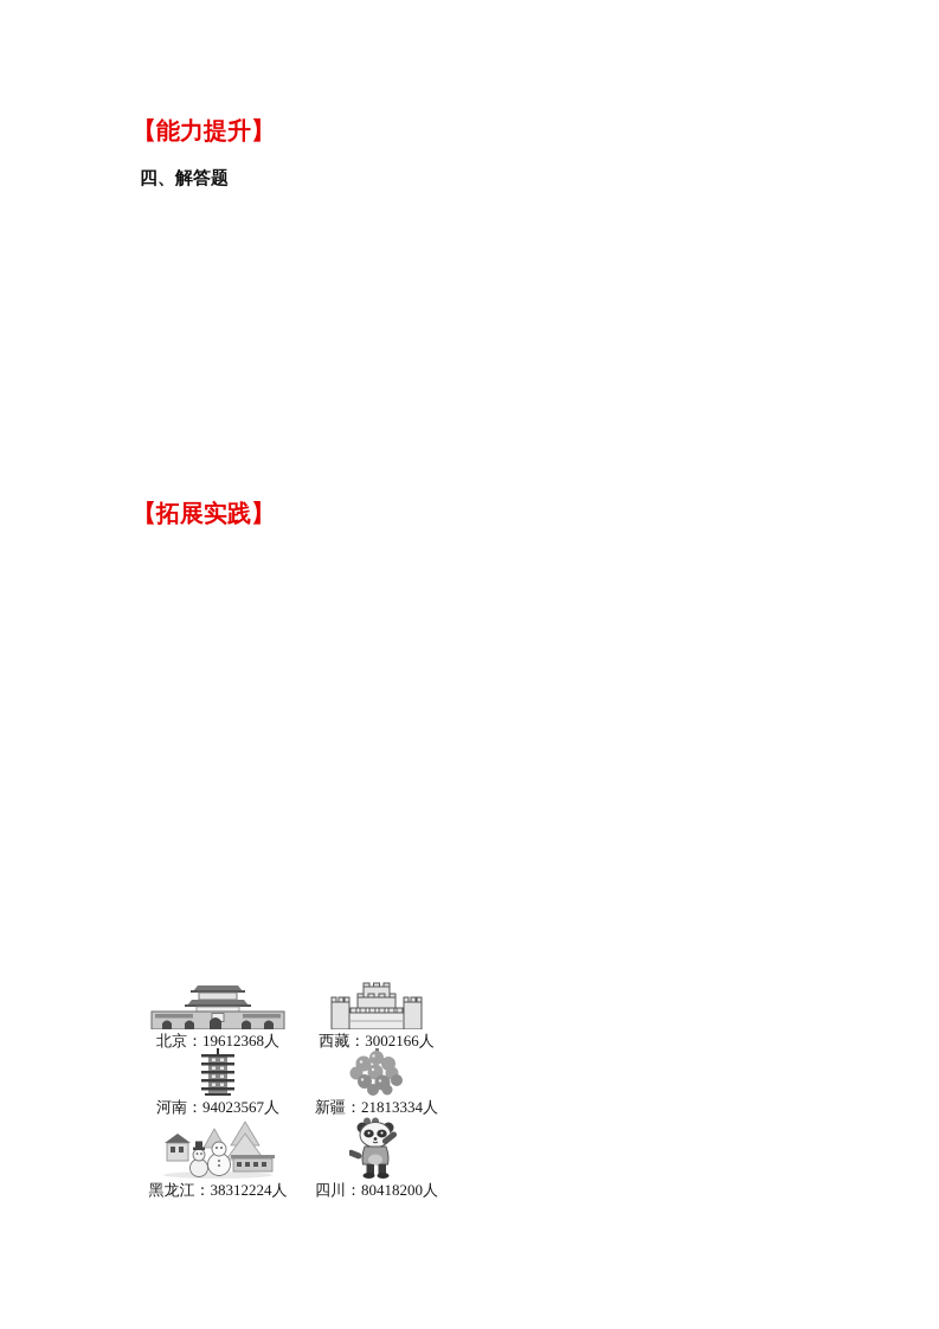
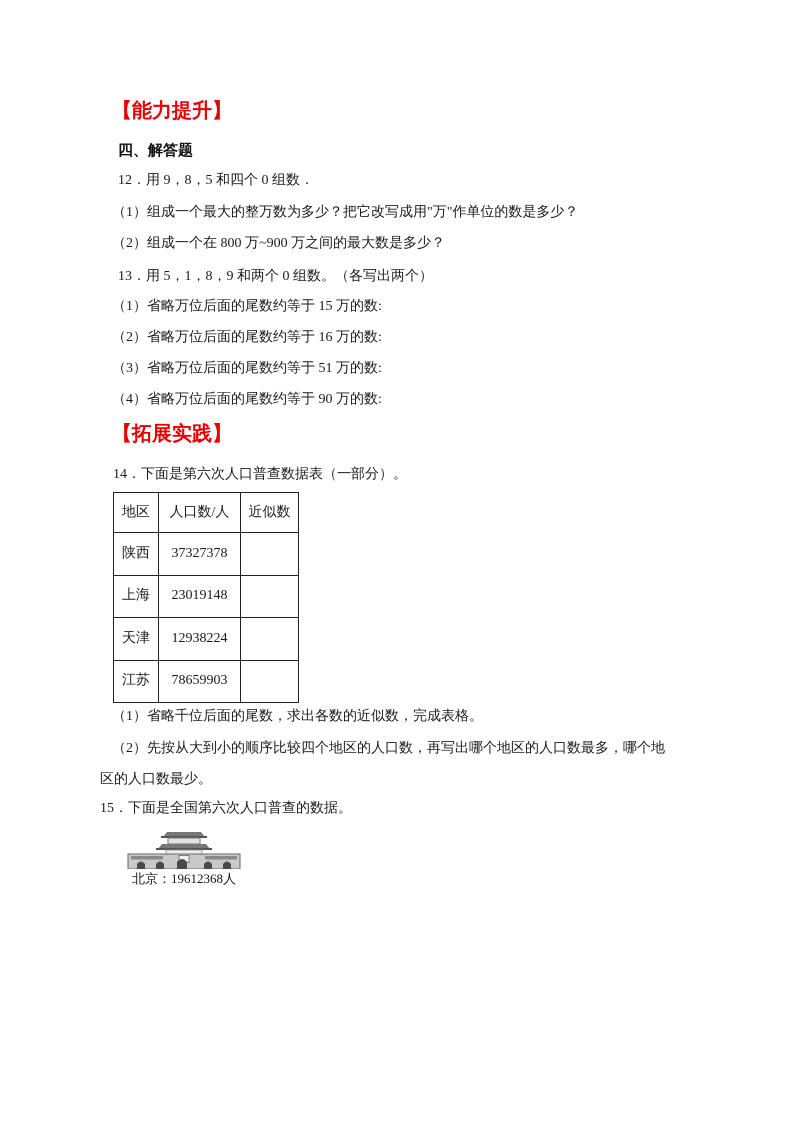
  【能力提升】
  四、解答题
+ 12．用 9，8，5 和四个 0 组数．
+ （1）组成一个最大的整万数为多少？把它改写成用"万"作单位的数是多少？
+ （2）组成一个在 800 万~900 万之间的最大数是多少？
+ 13．用 5，1，8，9 和两个 0 组数。（各写出两个）
+ （1）省略万位后面的尾数约等于 15 万的数:
+ （2）省略万位后面的尾数约等于 16 万的数:
+ （3）省略万位后面的尾数约等于 51 万的数:
+ （4）省略万位后面的尾数约等于 90 万的数:
  【拓展实践】
+ 14．下面是第六次人口普查数据表（一部分）。
+ 地区	人口数/人	近似数
+ 陕西	37327378
+ 上海	23019148
+ 天津	12938224
+ 江苏	78659903
+ （1）省略千位后面的尾数，求出各数的近似数，完成表格。
+ （2）先按从大到小的顺序比较四个地区的人口数，再写出哪个地区的人口数最多，哪个地区的人口数最少。
+ 15．下面是全国第六次人口普查的数据。
  北京：19612368人
- 西藏：3002166人
- 河南：94023567人
- 新疆：21813334人
- 黑龙江：38312224人
- 四川：80418200人
